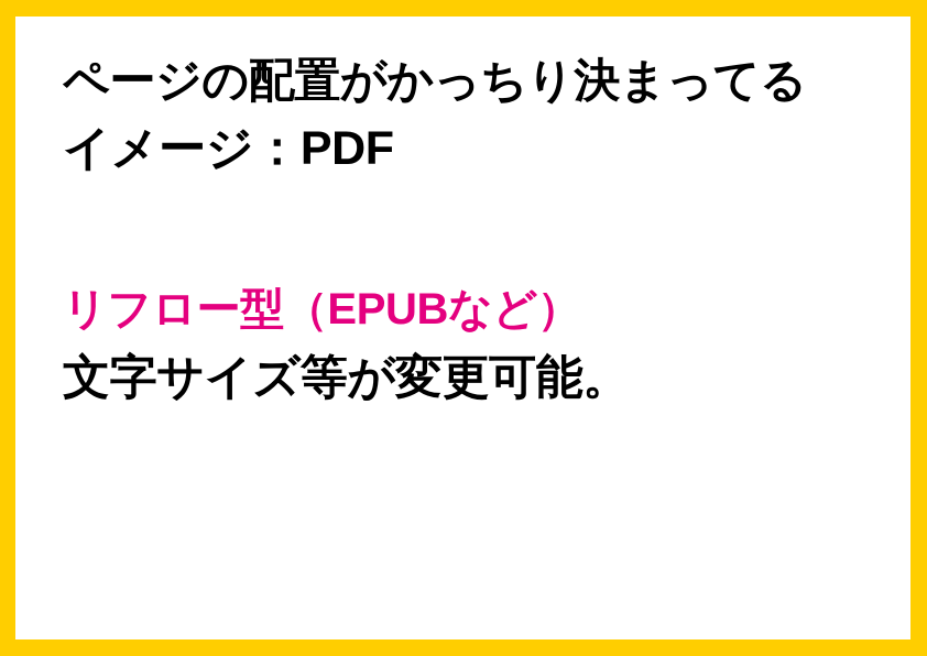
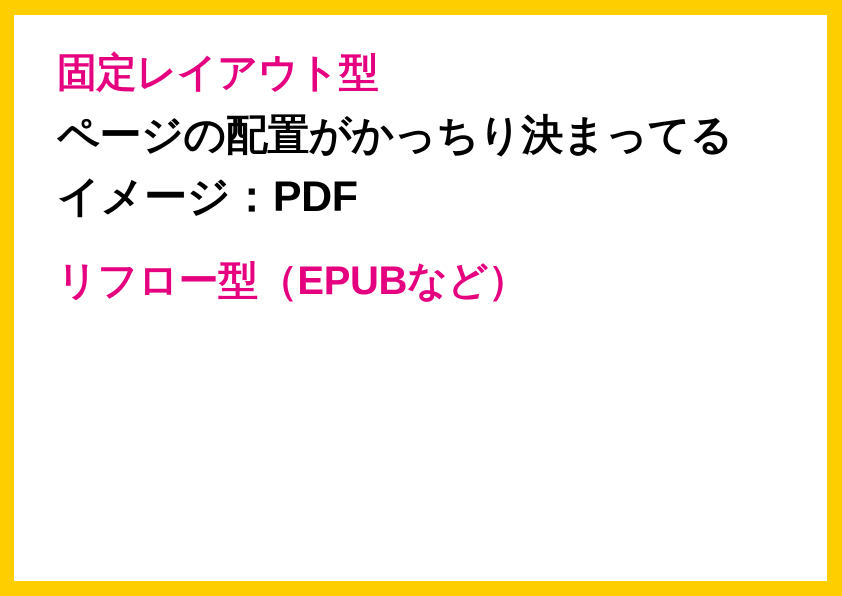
+ 固定レイアウト型
  ページの配置がかっちり決まってる
  イメージ：PDF
  リフロー型（EPUBなど）
- 文字サイズ等が変更可能。
